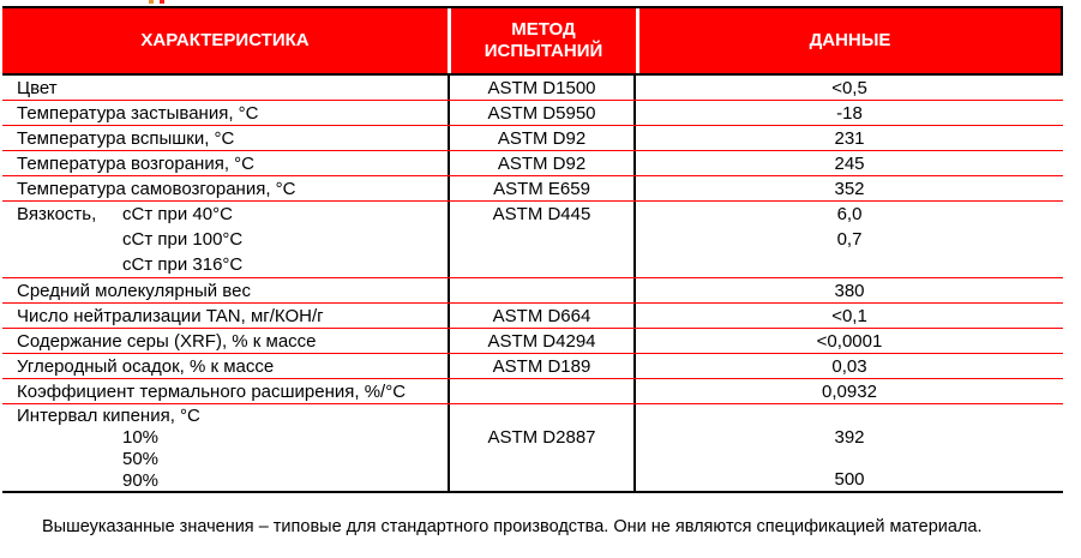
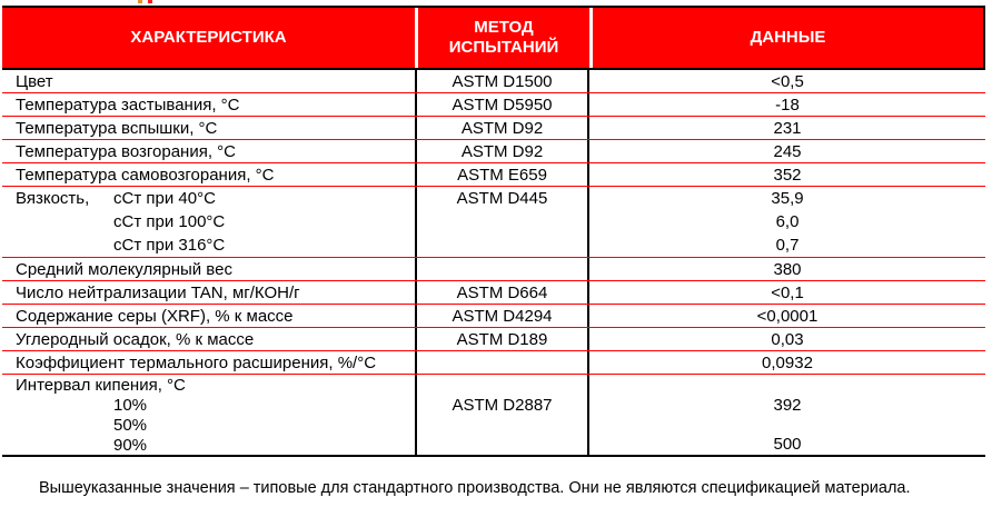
  ХАРАКТЕРИСТИКА
  МЕТОД ИСПЫТАНИЙ
  ДАННЫЕ
  Цвет
  ASTM D1500
  <0,5
  Температура застывания, °С
  ASTM D5950
  -18
  Температура вспышки, °С
  ASTM D92
  231
  Температура возгорания, °С
  ASTM D92
  245
  Температура самовозгорания, °С
  ASTM E659
  352
  Вязкость,
  сСт при 40°С
  сСт при 100°С
  сСт при 316°С
  ASTM D445
+ 35,9
  6,0
  0,7
  Средний молекулярный вес
  380
  Число нейтрализации TAN, мг/КОН/г
  ASTM D664
  <0,1
  Содержание серы (XRF), % к массе
  ASTM D4294
  <0,0001
  Углеродный осадок, % к массе
  ASTM D189
  0,03
  Коэффициент термального расширения, %/°С
  0,0932
  Интервал кипения, °С
  10%
  50%
  90%
  ASTM D2887
  392
  500
  Вышеуказанные значения – типовые для стандартного производства. Они не являются спецификацией материала.
